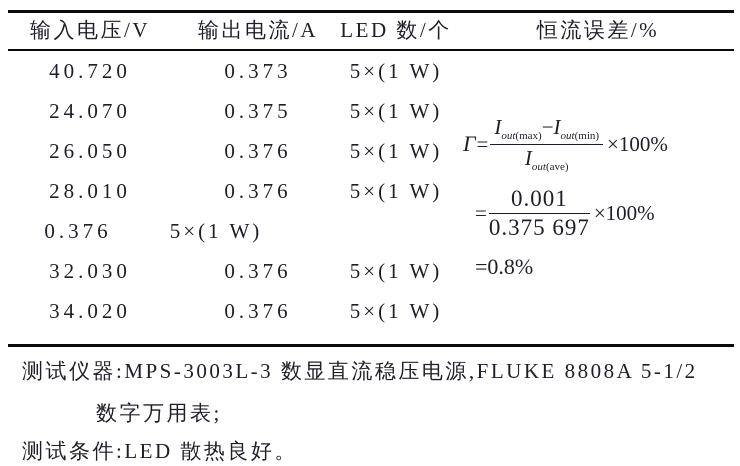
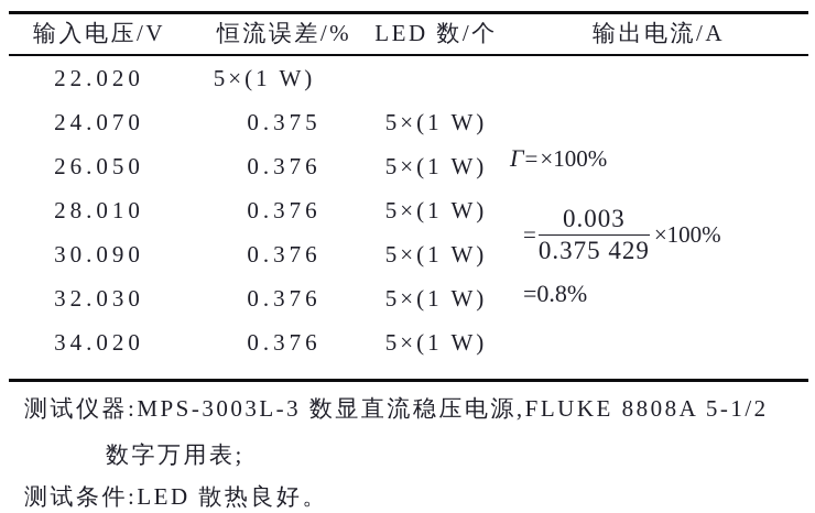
  输入电压/V
- 输出电流/A
+ 恒流误差/%
  LED 数/个
- 恒流误差/%
+ 输出电流/A
- 40.720
+ 22.020
- 0.373
  5×(1 W)
  24.070
  0.375
  5×(1 W)
  26.050
  0.376
  5×(1 W)
  28.010
  0.376
  5×(1 W)
+ 30.090
  0.376
  5×(1 W)
  32.030
  0.376
  5×(1 W)
  34.020
  0.376
  5×(1 W)
  Γ
  =
- Iout(max)−Iout(min)
- Iout(ave)
  ×100%
  =
- 0.001
+ 0.003
- 0.375 697
+ 0.375 429
  ×100%
  =0.8%
  测试仪器:MPS-3003L-3 数显直流稳压电源,FLUKE 8808A 5-1/2
  数字万用表;
  测试条件:LED 散热良好。
